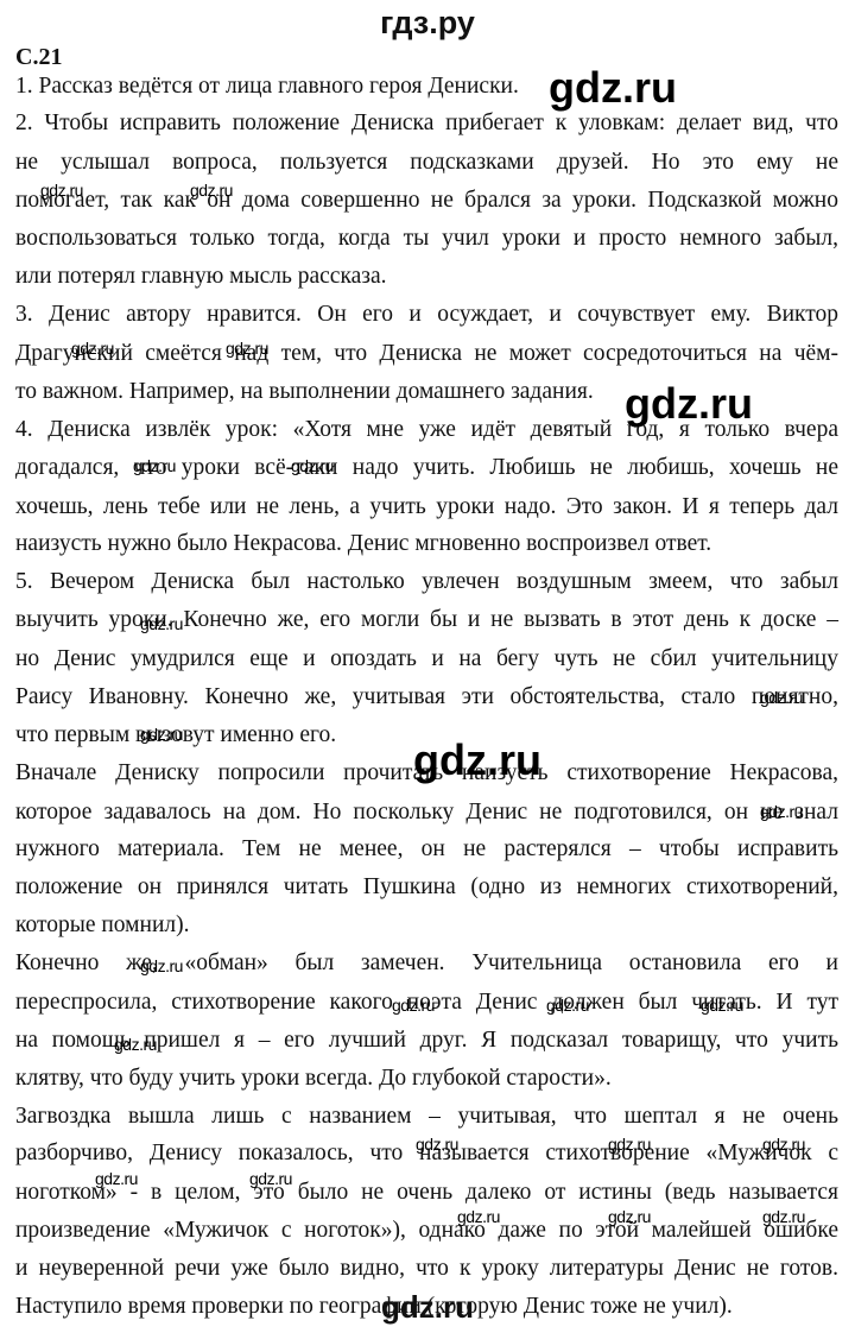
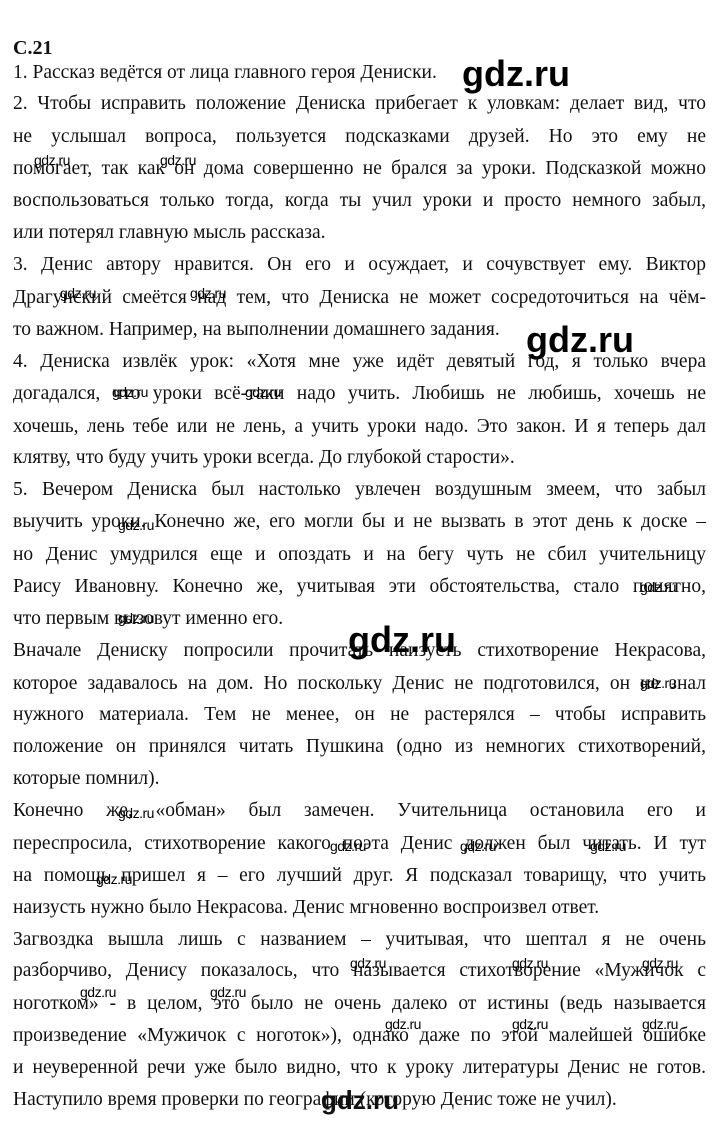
- гдз.ру
  С.21
  1. Рассказ ведётся от лица главного героя Дениски.
  2. Чтобы исправить положение Дениска прибегает к уловкам: делает вид, что
  не услышал вопроса, пользуется подсказками друзей. Но это ему не
  помогает, так как он дома совершенно не брался за уроки. Подсказкой можно
  воспользоваться только тогда, когда ты учил уроки и просто немного забыл,
  или потерял главную мысль рассказа.
  3. Денис автору нравится. Он его и осуждает, и сочувствует ему. Виктор
  Драгунский смеётся над тем, что Дениска не может сосредоточиться на чём-
  то важном. Например, на выполнении домашнего задания.
  4. Дениска извлёк урок: «Хотя мне уже идёт девятый год, я только вчера
  догадался, что уроки всё-таки надо учить. Любишь не любишь, хочешь не
  хочешь, лень тебе или не лень, а учить уроки надо. Это закон. И я теперь дал
- наизусть нужно было Некрасова. Денис мгновенно воспроизвел ответ.
+ клятву, что буду учить уроки всегда. До глубокой старости».
  5. Вечером Дениска был настолько увлечен воздушным змеем, что забыл
  выучить уроки. Конечно же, его могли бы и не вызвать в этот день к доске –
  но Денис умудрился еще и опоздать и на бегу чуть не сбил учительницу
  Раису Ивановну. Конечно же, учитывая эти обстоятельства, стало понятно,
  что первым вызовут именно его.
  Вначале Дениску попросили прочитать наизусть стихотворение Некрасова,
  которое задавалось на дом. Но поскольку Денис не подготовился, он не знал
  нужного материала. Тем не менее, он не растерялся – чтобы исправить
  положение он принялся читать Пушкина (одно из немногих стихотворений,
  которые помнил).
  Конечно же, «обман» был замечен. Учительница остановила его и
  переспросила, стихотворение какого поэта Денис должен был читать. И тут
  на помощь пришел я – его лучший друг. Я подсказал товарищу, что учить
- клятву, что буду учить уроки всегда. До глубокой старости».
+ наизусть нужно было Некрасова. Денис мгновенно воспроизвел ответ.
  Загвоздка вышла лишь с названием – учитывая, что шептал я не очень
  разборчиво, Денису показалось, что называется стихотворение «Мужичок с
  ноготком» - в целом, это было не очень далеко от истины (ведь называется
  произведение «Мужичок с ноготок»), однако даже по этой малейшей ошибке
  и неуверенной речи уже было видно, что к уроку литературы Денис не готов.
  Наступило время проверки по географии (которую Денис тоже не учил).
  gdz.ru
  gdz.ru
  gdz.ru
  gdz.ru
  gdz.ru
  gdz.ru
  gdz.ru
  gdz.ru
  gdz.ru
  gdz.ru
  gdz.ru
  gdz.ru
  gdz.ru
  gdz.ru
  gdz.ru
  gdz.ru
  gdz.ru
  gdz.ru
  gdz.ru
  gdz.ru
  gdz.ru
  gdz.ru
  gdz.ru
  gdz.ru
  gdz.ru
  gdz.ru
  gdz.ru
